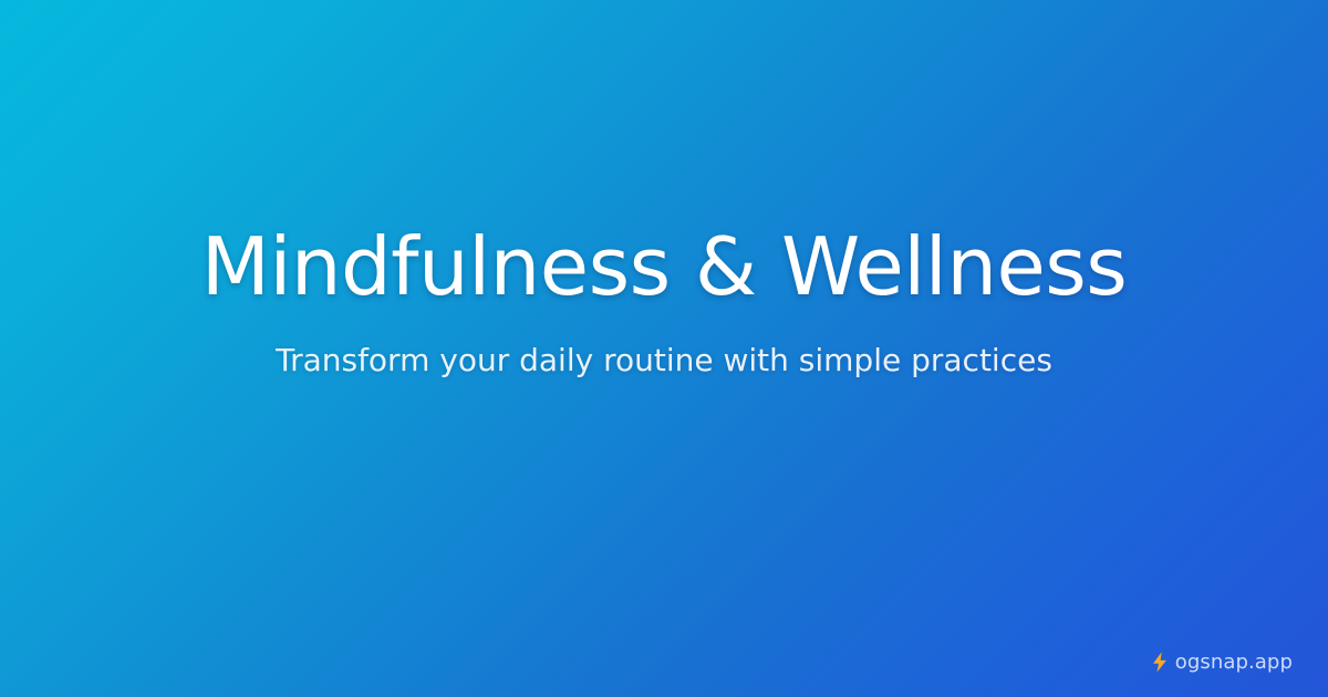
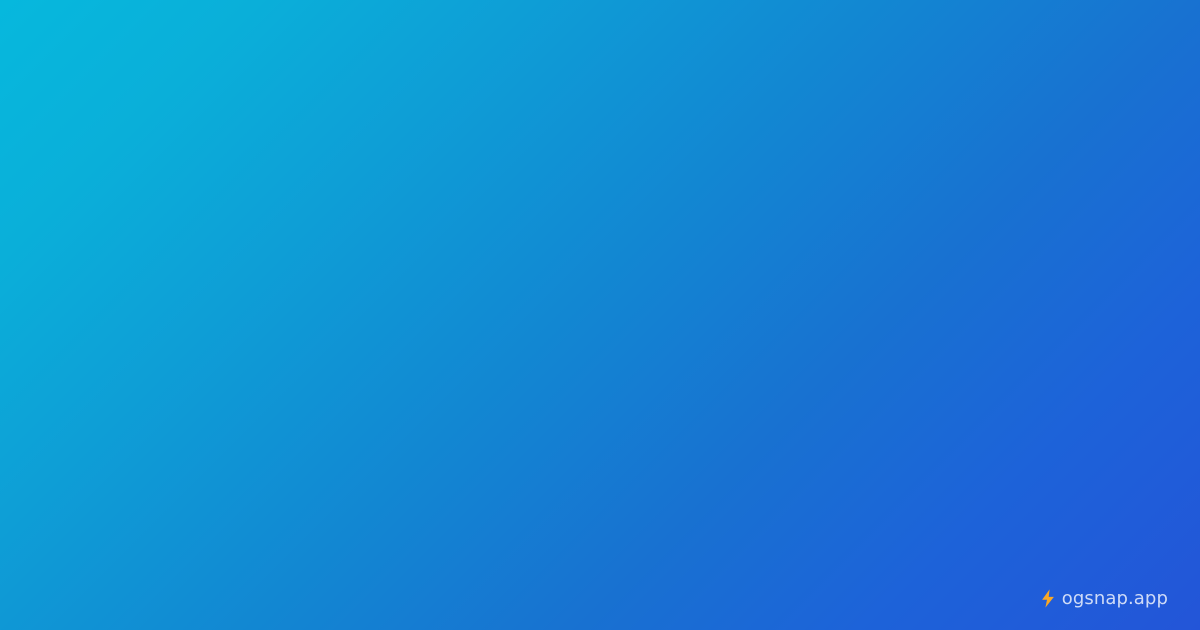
- Mindfulness & Wellness
- Transform your daily routine with simple practices
  ogsnap.app
